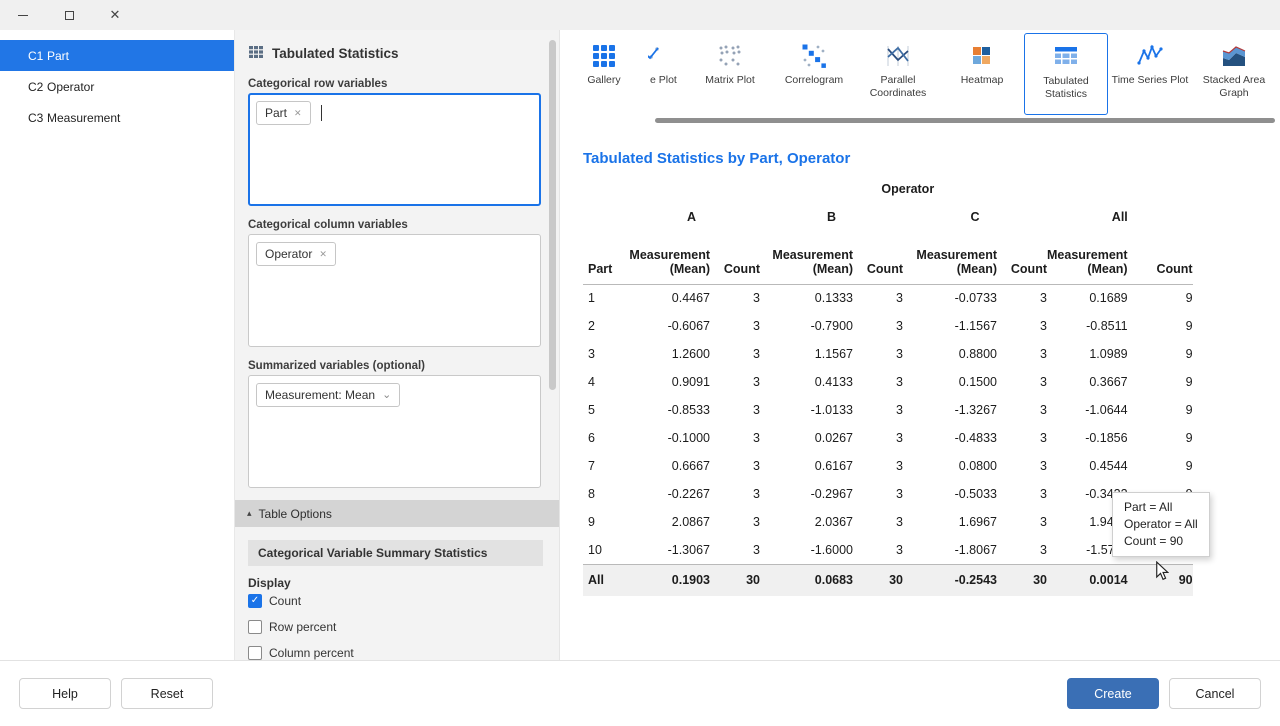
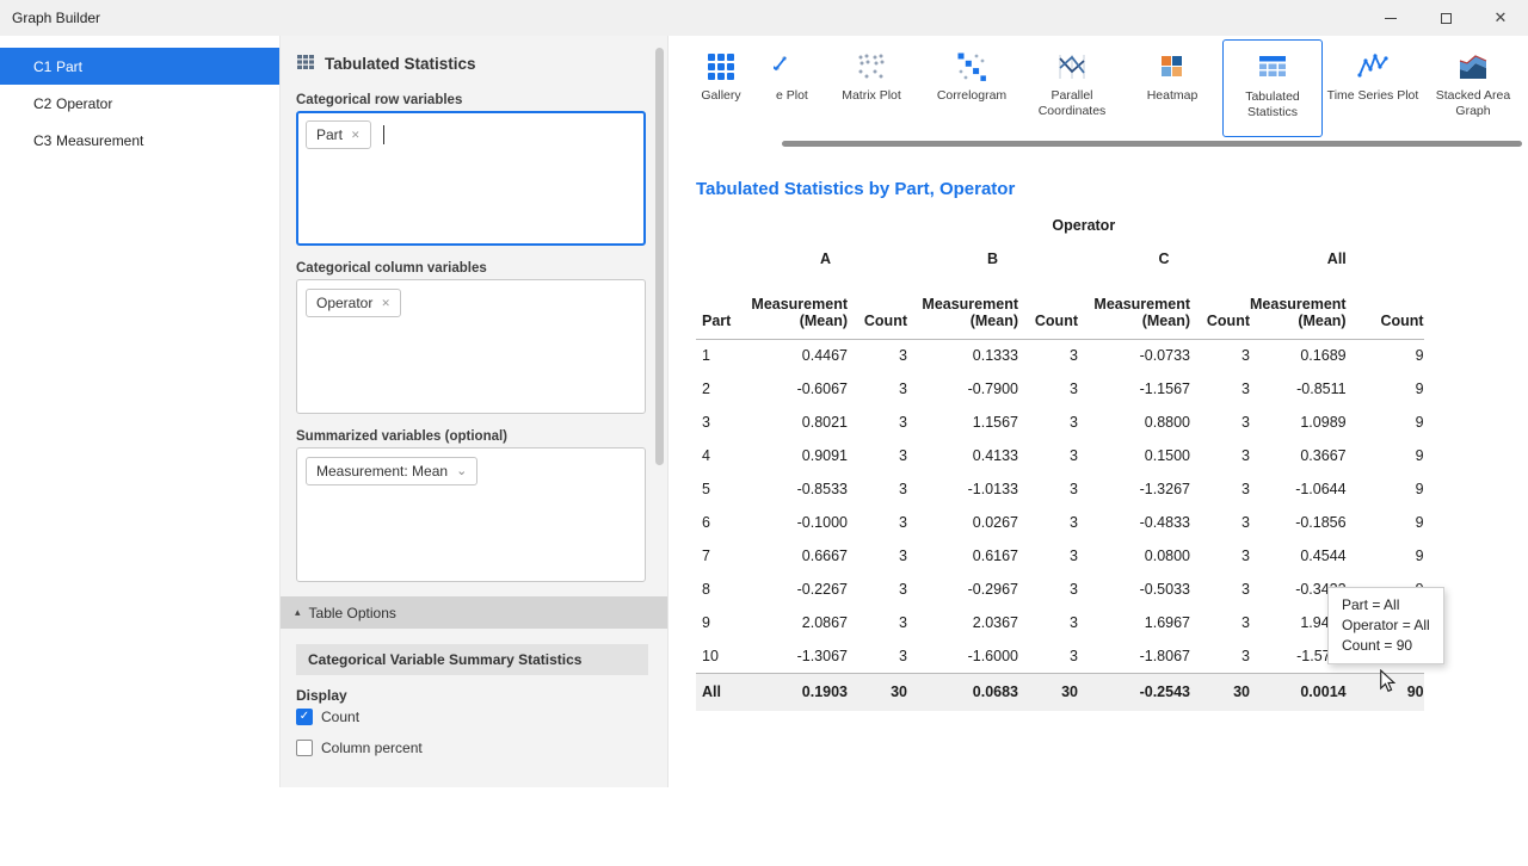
+ Graph Builder
  ✕
  C1
  Part
  C2
  Operator
  C3
  Measurement
  Tabulated Statistics
  Categorical row variables
  Part
  ✕
  Categorical column variables
  Operator
  ✕
  Summarized variables (optional)
  Measurement: Mean
  ⌄
  ▴
  Table Options
  Categorical Variable Summary Statistics
  Display
  ✓
  Count
- Row percent
  Column percent
  Gallery
  e Plot
  Matrix Plot
  Correlogram
  Parallel Coordinates
  Heatmap
  Tabulated Statistics
  Time Series Plot
  Stacked Area Graph
  Tabulated Statistics by Part, Operator
  	Operator
  	A	B	C	All
  Part	Measurement(Mean)	Count	Measurement(Mean)	Count	Measurement(Mean)	Count	Measurement(Mean)	Count
  1	0.4467	3	0.1333	3	-0.0733	3	0.1689	9
  2	-0.6067	3	-0.7900	3	-1.1567	3	-0.8511	9
- 3	1.2600	3	1.1567	3	0.8800	3	1.0989	9
+ 3	0.8021	3	1.1567	3	0.8800	3	1.0989	9
  4	0.9091	3	0.4133	3	0.1500	3	0.3667	9
  5	-0.8533	3	-1.0133	3	-1.3267	3	-1.0644	9
  6	-0.1000	3	0.0267	3	-0.4833	3	-0.1856	9
  7	0.6667	3	0.6167	3	0.0800	3	0.4544	9
  8	-0.2267	3	-0.2967	3	-0.5033	3	-0.34
  9	2.0867	3	2.0367	3	1.6967	3	1.94
  10	-1.3067	3	-1.6000	3	-1.8067	3	-1.5
  All	0.1903	30	0.0683	30	-0.2543	30	0.0014	90
  Part = All
  Operator = All
  Count = 90
- Help
- Reset
- Create
- Cancel
